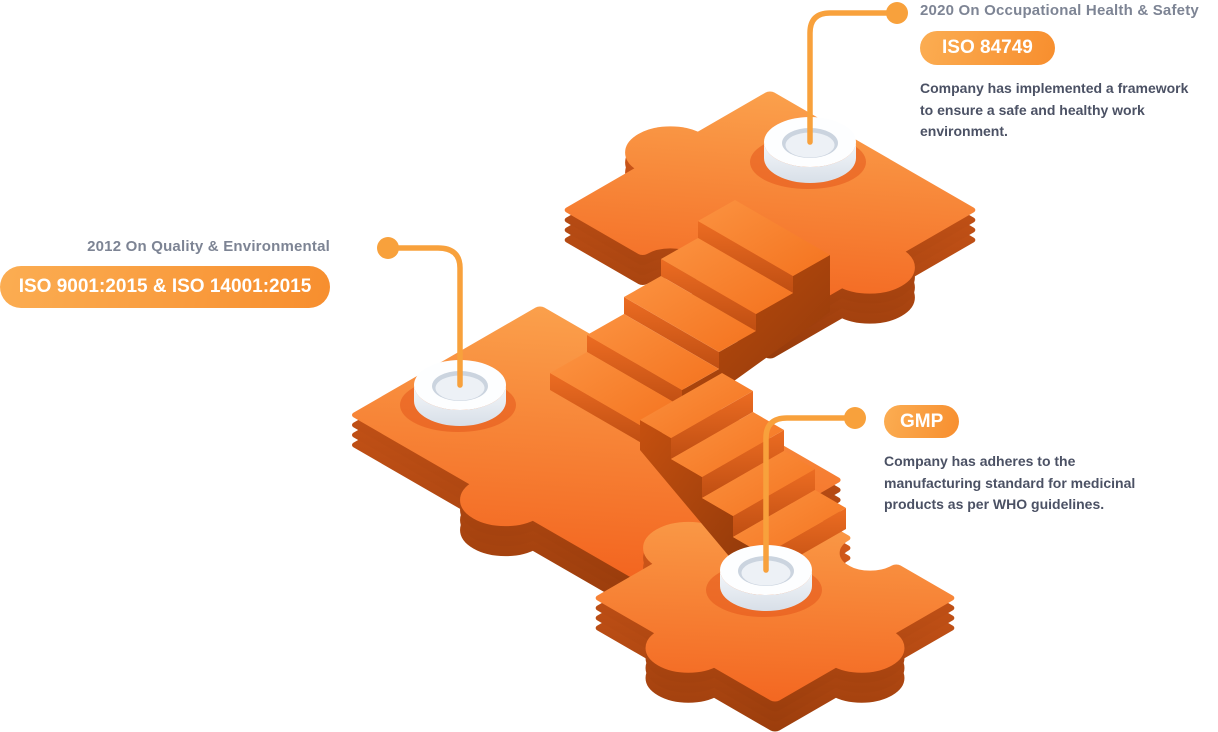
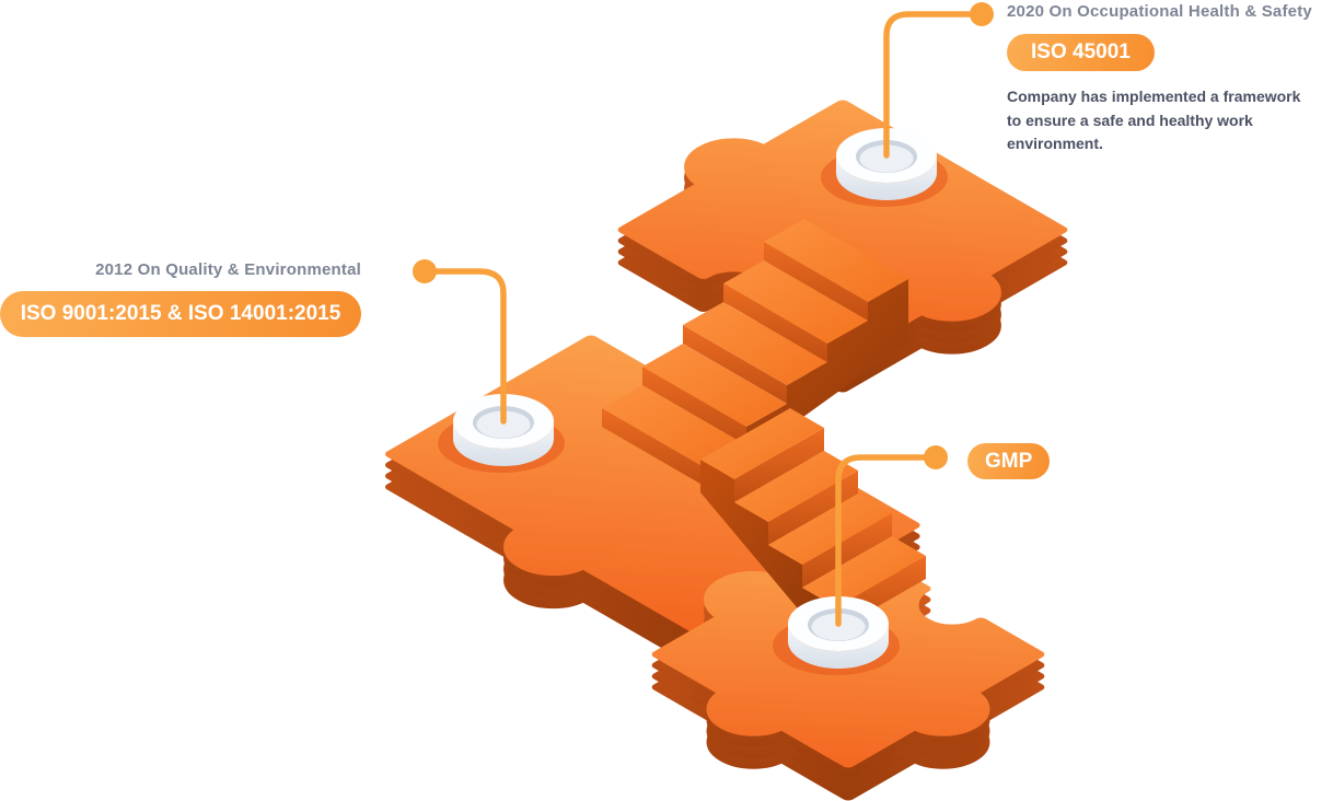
  2020 On Occupational Health & Safety
- ISO 84749
+ ISO 45001
  Company has implemented a framework to ensure a safe and healthy work environment.
  2012 On Quality & Environmental
  ISO 9001:2015 & ISO 14001:2015
  GMP
- Company has adheres to the manufacturing standard for medicinal products as per WHO guidelines.
